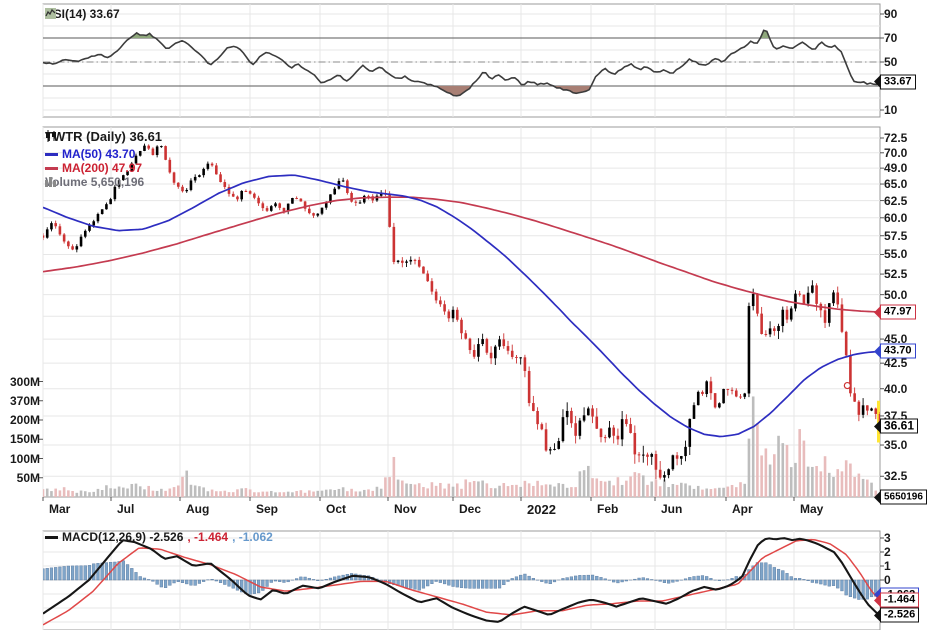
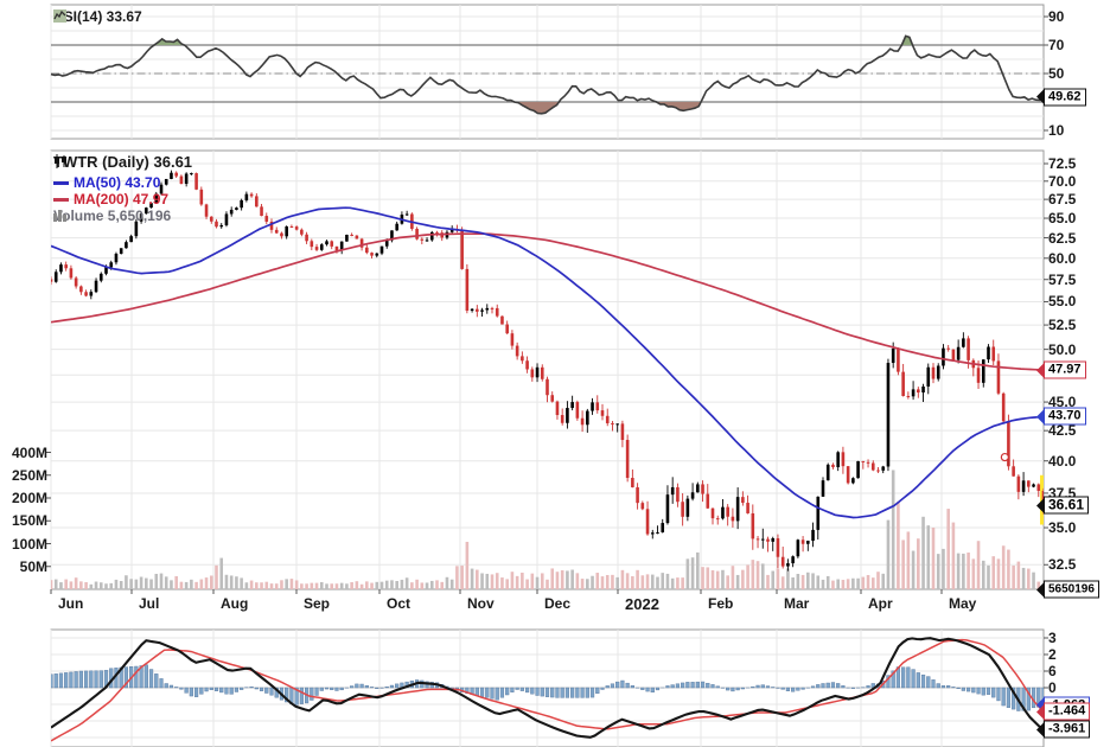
  SI(14) 33.67
  WTR (Daily) 36.61
  MA(50) 43.70
  MA(200) 47.97
  Vlume 5,650,196
- MACD(12,26,9) -2.526
- , -1.464
- , -1.062
  90
  70
  50
  10
  72.5
  70.0
- 49.0
+ 67.5
  65.0
  62.5
  60.0
  57.5
  55.0
  52.5
  50.0
  45.0
  42.5
  40.0
  37.5
  35.0
  32.5
- 300M
+ 400M
- 370M
+ 250M
  200M
  150M
  100M
  50M
  3
  2
- 1
+ 6
  0
- Mar
+ Jun
  Jul
  Aug
  Sep
  Oct
  Nov
  Dec
  2022
  Feb
- Jun
+ Mar
  Apr
  May
- 33.67
+ 49.62
  47.97
  43.70
  36.61
  5650196
  -1.464
- -2.526
+ -3.961
